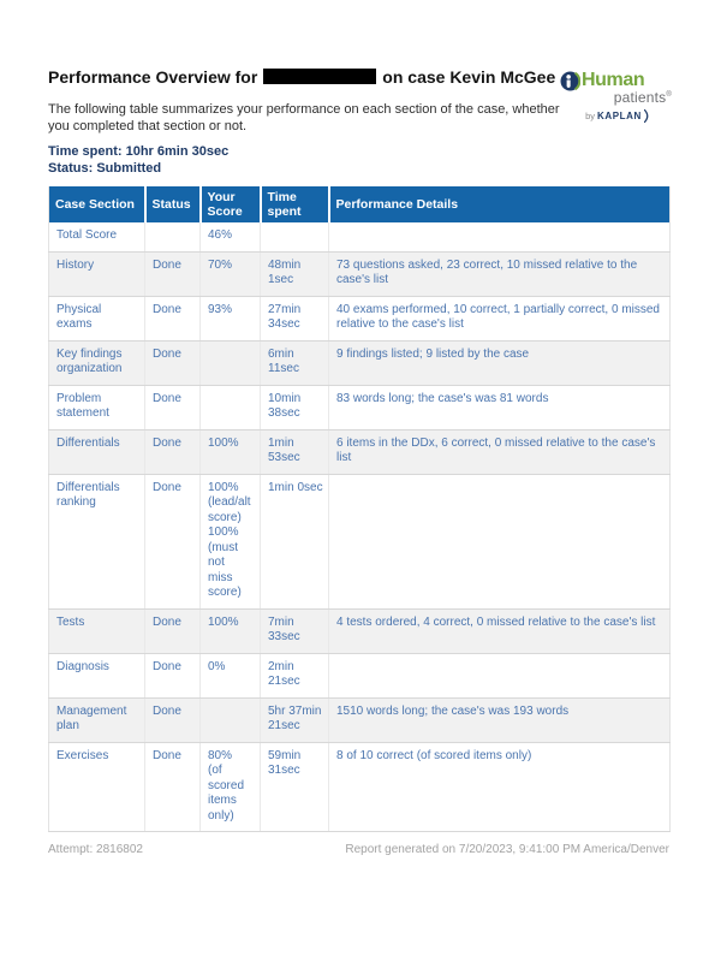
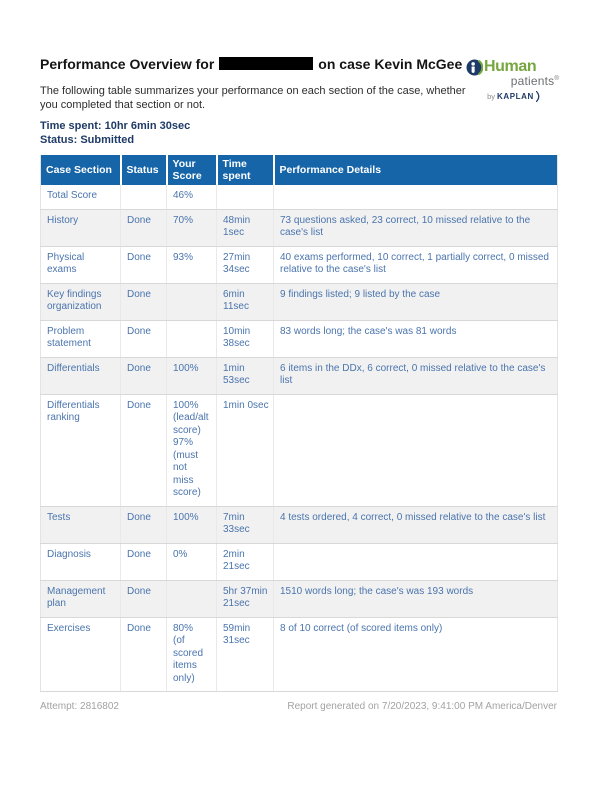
  Human
  patients
  by
  KAPLAN
  Performance Overview for on case Kevin McGee
  The following table summarizes your performance on each section of the case, whether you completed that section or not.
  Time spent: 10hr 6min 30sec
  Status: Submitted
  Case Section	Status	Your Score	Time spent	Performance Details
  Total Score		46%
  History	Done	70%	48min 1sec	73 questions asked, 23 correct, 10 missed relative to the case's list
  Physical exams	Done	93%	27min 34sec	40 exams performed, 10 correct, 1 partially correct, 0 missed relative to the case's list
  Key findings organization	Done		6min 11sec	9 findings listed; 9 listed by the case
  Problem statement	Done		10min 38sec	83 words long; the case's was 81 words
  Differentials	Done	100%	1min 53sec	6 items in the DDx, 6 correct, 0 missed relative to the case's list
- Differentials ranking	Done	100% (lead/alt score) 100% (must not miss score)	1min 0sec
+ Differentials ranking	Done	100% (lead/alt score) 97% (must not miss score)	1min 0sec
  Tests	Done	100%	7min 33sec	4 tests ordered, 4 correct, 0 missed relative to the case's list
  Diagnosis	Done	0%	2min 21sec
  Management plan	Done		5hr 37min 21sec	1510 words long; the case's was 193 words
  Exercises	Done	80% (of scored items only)	59min 31sec	8 of 10 correct (of scored items only)
  Attempt: 2816802
  Report generated on 7/20/2023, 9:41:00 PM America/Denver
